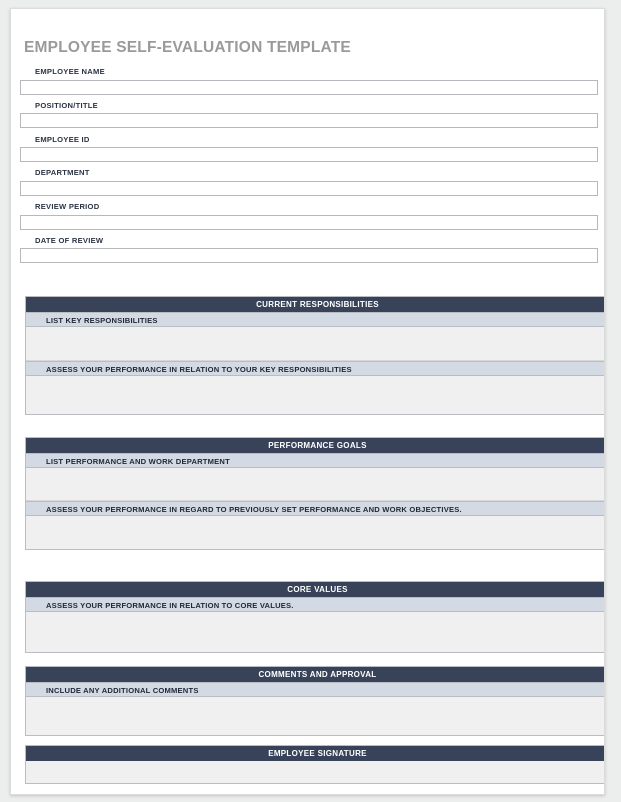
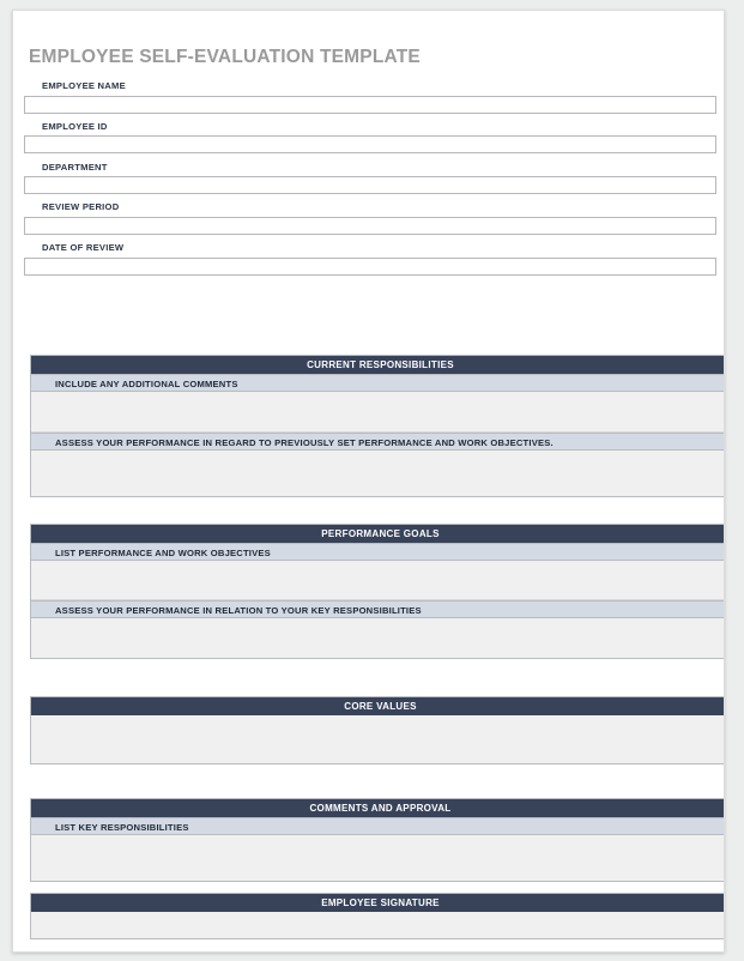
  EMPLOYEE SELF-EVALUATION TEMPLATE
  EMPLOYEE NAME
- POSITION/TITLE
  EMPLOYEE ID
  DEPARTMENT
  REVIEW PERIOD
  DATE OF REVIEW
  CURRENT RESPONSIBILITIES
- LIST KEY RESPONSIBILITIES
+ INCLUDE ANY ADDITIONAL COMMENTS
- ASSESS YOUR PERFORMANCE IN RELATION TO YOUR KEY RESPONSIBILITIES
+ ASSESS YOUR PERFORMANCE IN REGARD TO PREVIOUSLY SET PERFORMANCE AND WORK OBJECTIVES.
  PERFORMANCE GOALS
- LIST PERFORMANCE AND WORK DEPARTMENT
+ LIST PERFORMANCE AND WORK OBJECTIVES
- ASSESS YOUR PERFORMANCE IN REGARD TO PREVIOUSLY SET PERFORMANCE AND WORK OBJECTIVES.
+ ASSESS YOUR PERFORMANCE IN RELATION TO YOUR KEY RESPONSIBILITIES
  CORE VALUES
- ASSESS YOUR PERFORMANCE IN RELATION TO CORE VALUES.
  COMMENTS AND APPROVAL
- INCLUDE ANY ADDITIONAL COMMENTS
+ LIST KEY RESPONSIBILITIES
  EMPLOYEE SIGNATURE
